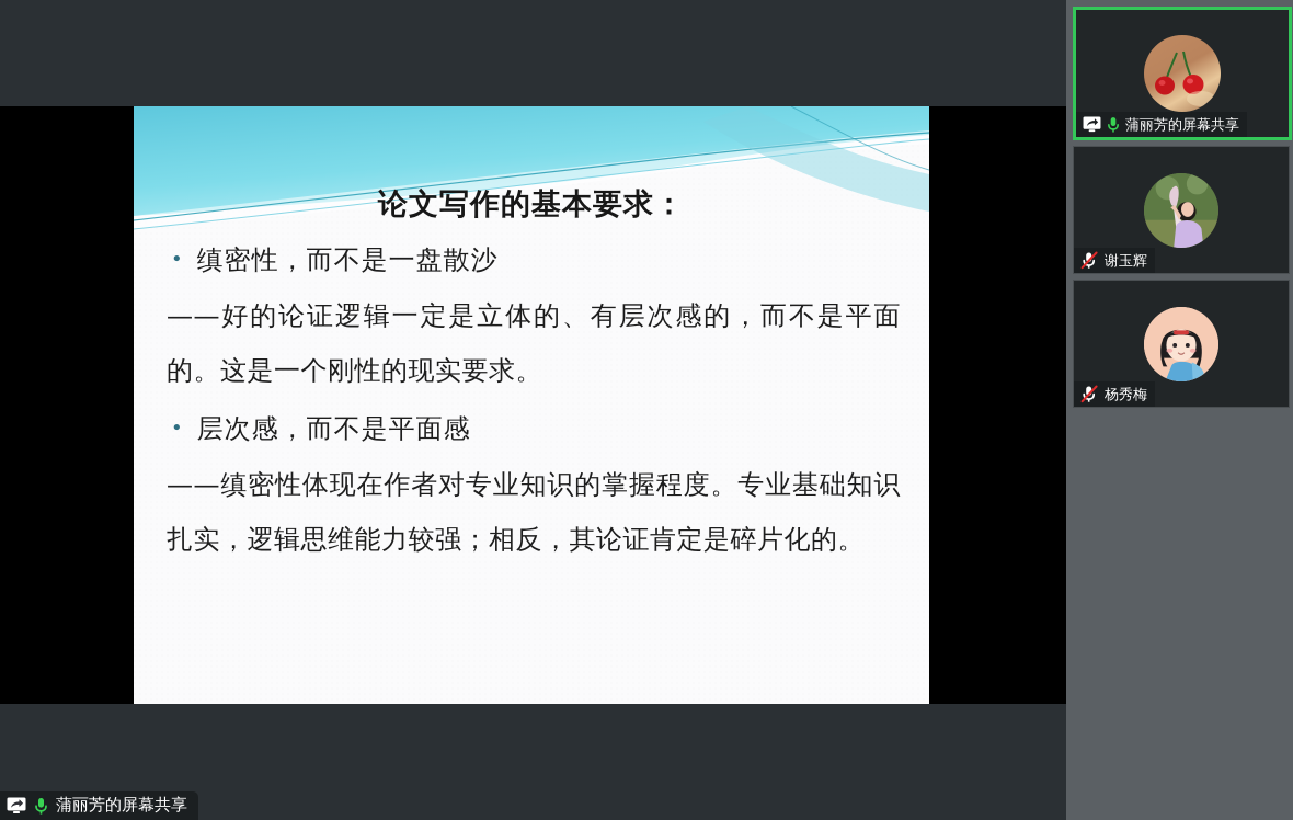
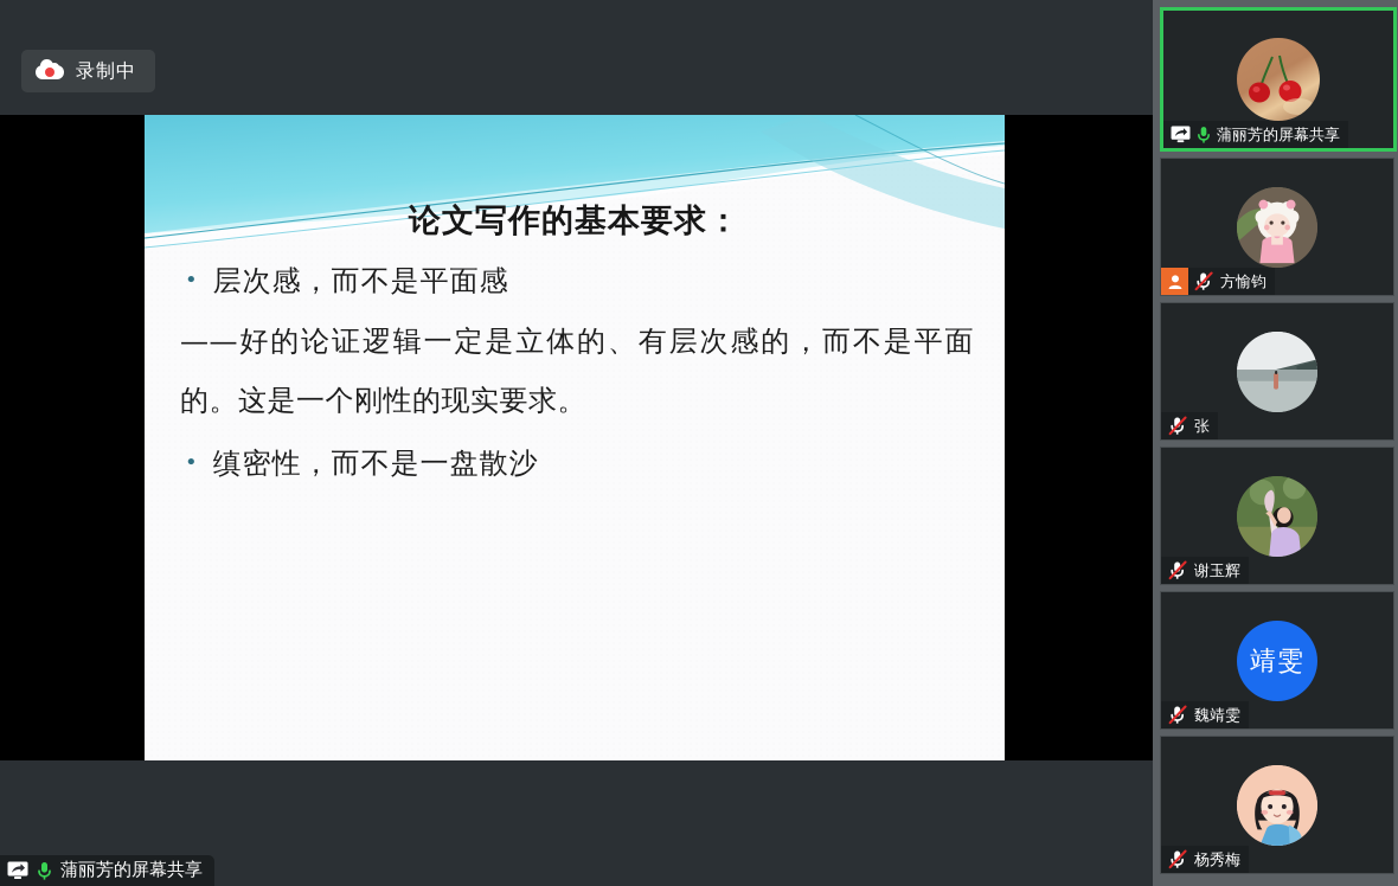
+ 录制中
  论文写作的基本要求：
  •
- 缜密性，而不是一盘散沙
+ 层次感，而不是平面感
  ——好的论证逻辑一定是立体的、有层次感的，而不是平面的。这是一个刚性的现实要求。
  •
- 层次感，而不是平面感
+ 缜密性，而不是一盘散沙
- ——缜密性体现在作者对专业知识的掌握程度。专业基础知识扎实，逻辑思维能力较强；相反，其论证肯定是碎片化的。
  蒲丽芳的屏幕共享
  蒲丽芳的屏幕共享
+ 方愉钧
+ 张
  谢玉辉
+ 靖雯
+ 魏靖雯
  杨秀梅
